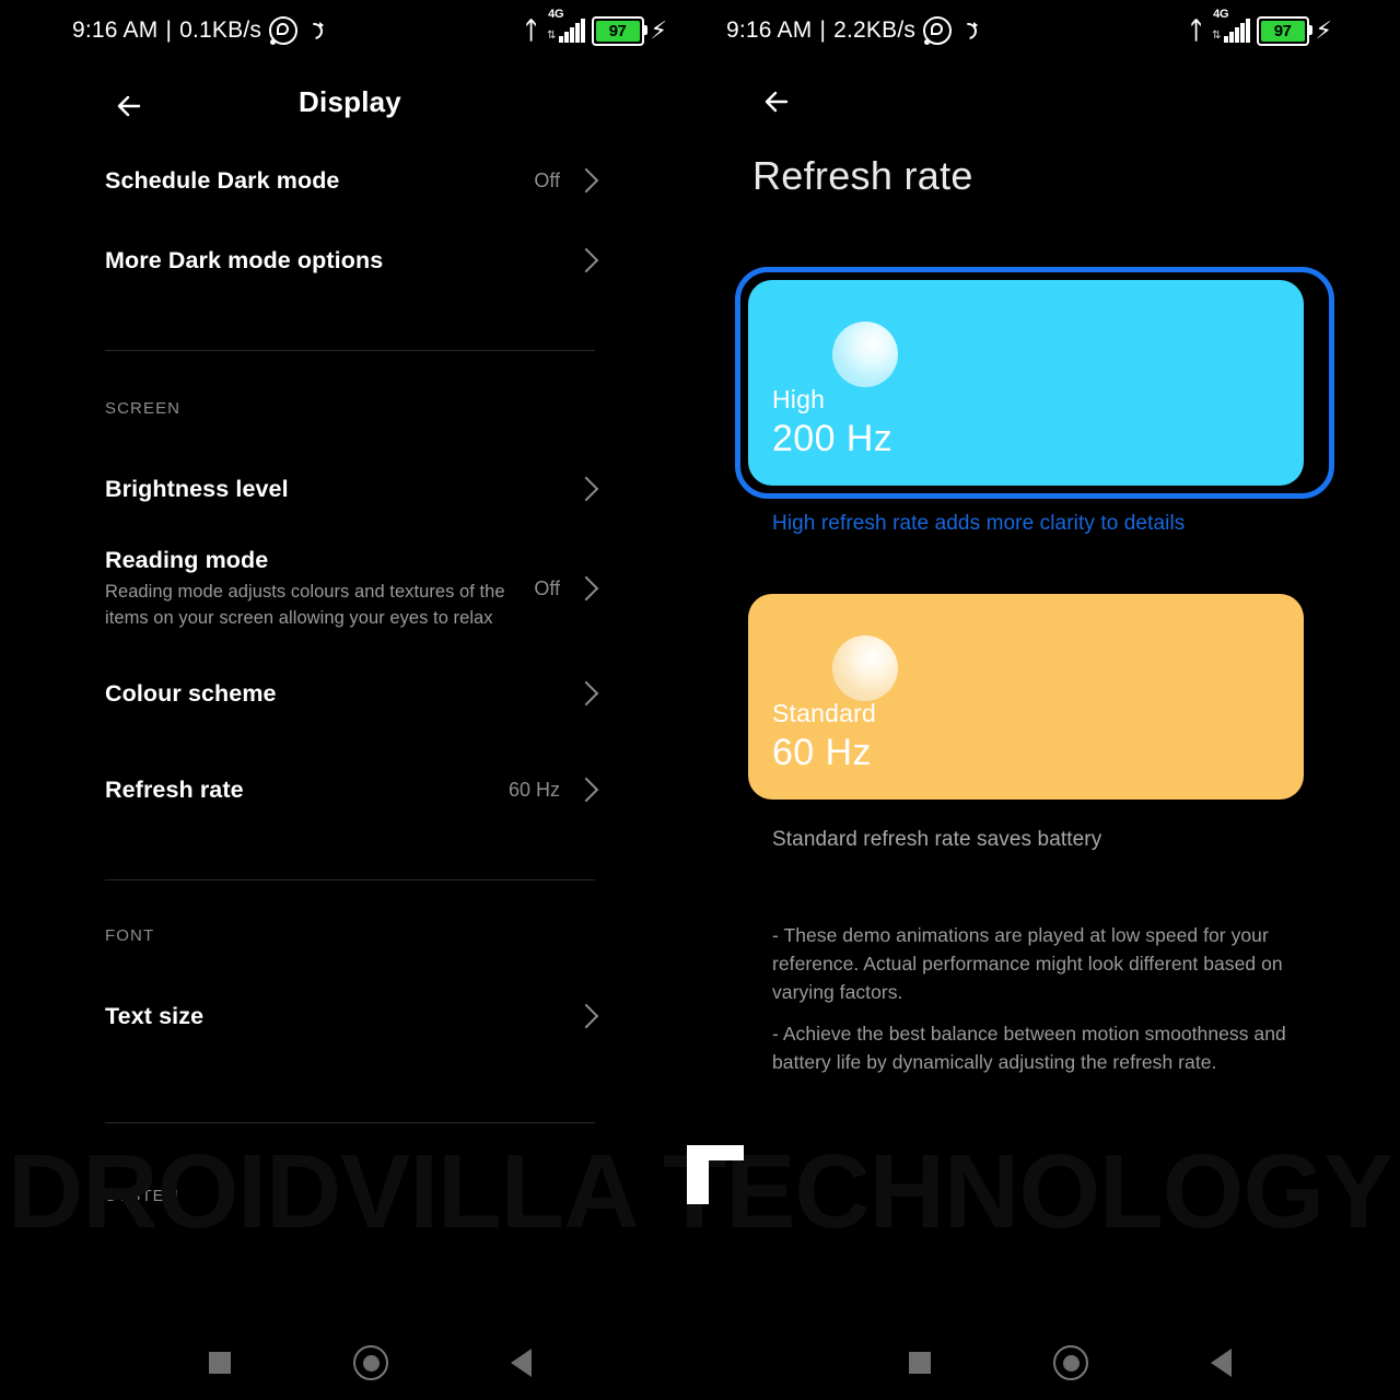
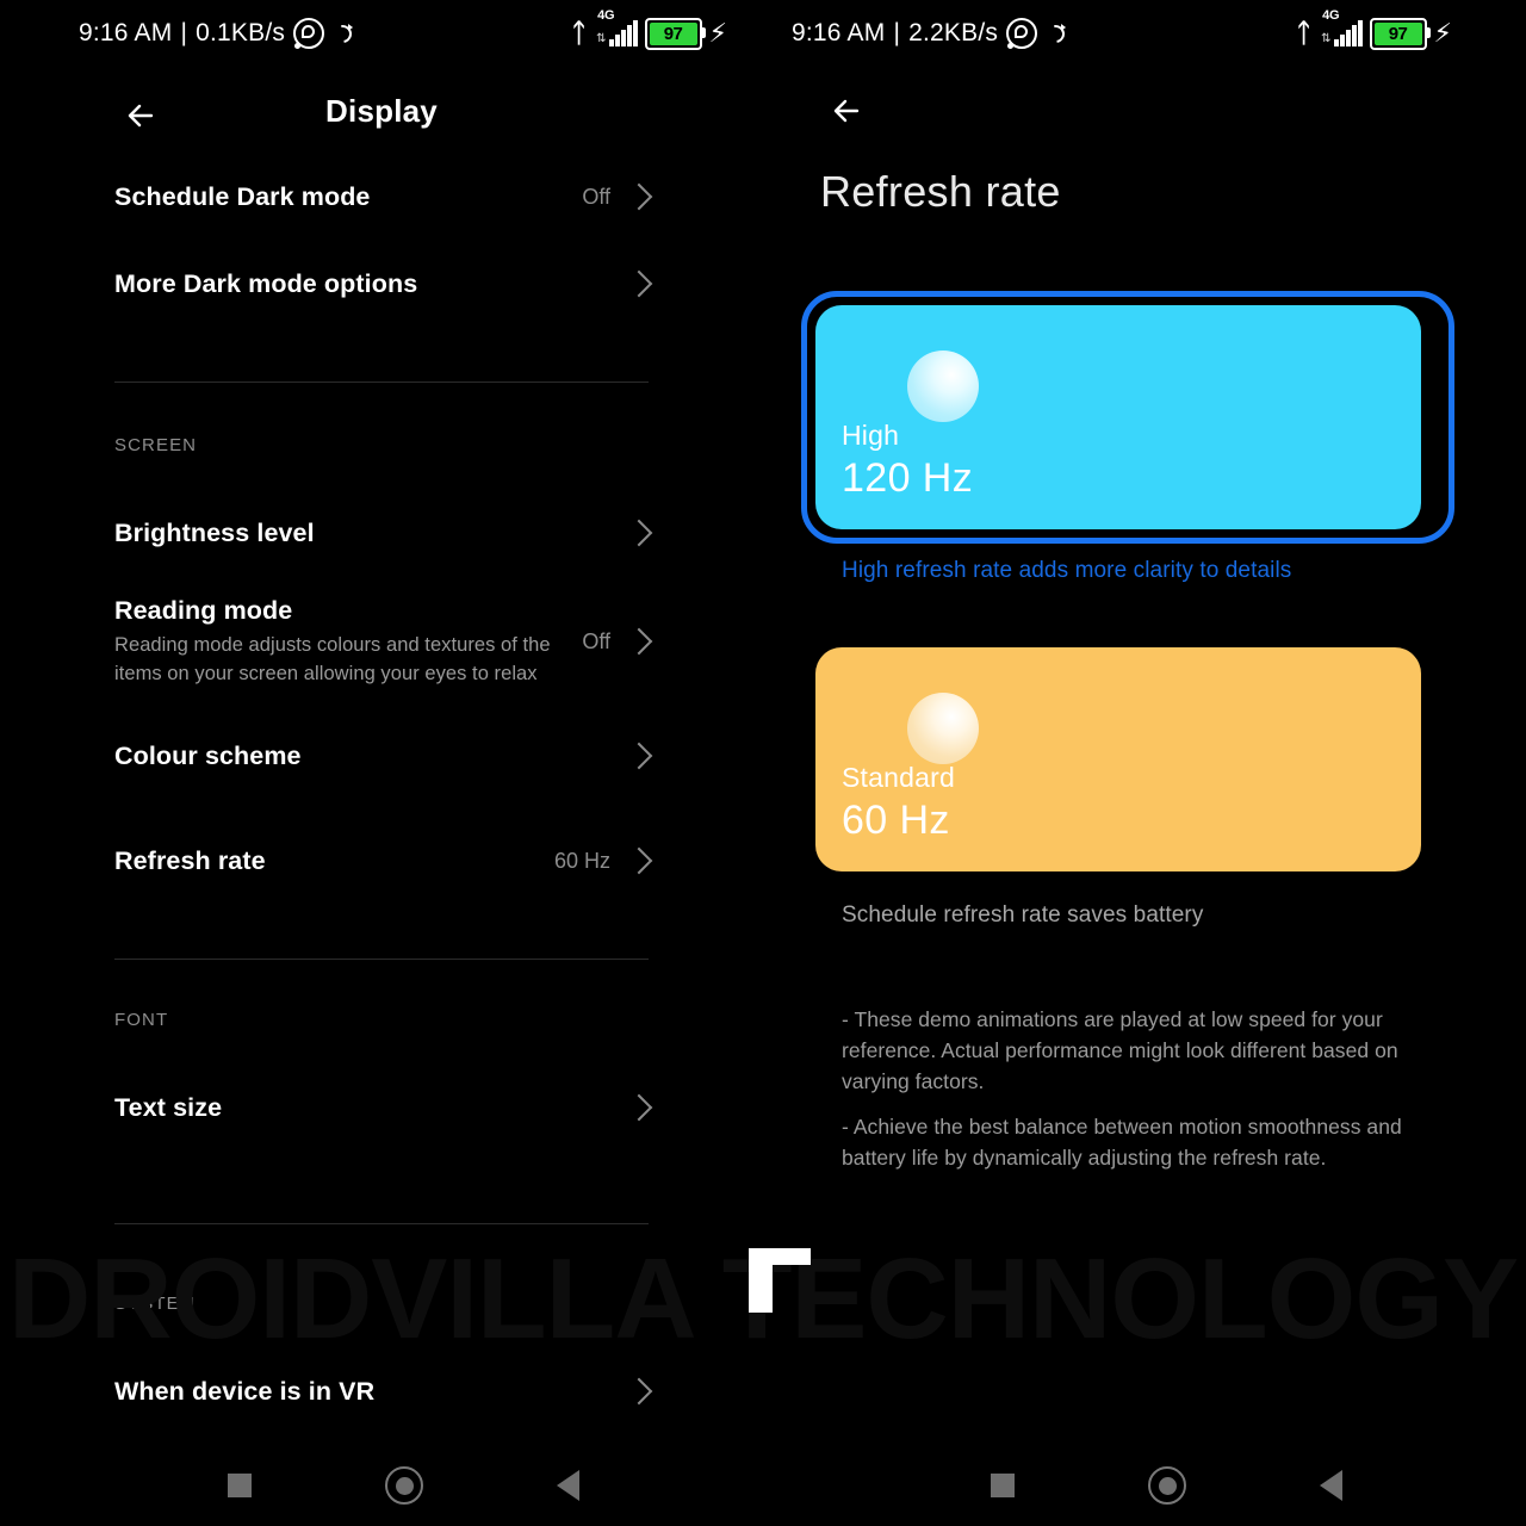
  9:16 AM
  |
  0.1KB/s
  ᛏ
  4G
  ⇅
  97
  ⚡
  Display
  Schedule Dark mode
  Off
  More Dark mode options
  SCREEN
  Brightness level
  Reading mode
  Reading mode adjusts colours and textures of the items on your screen allowing your eyes to relax
  Off
  Colour scheme
  Refresh rate
  60 Hz
  FONT
  Text size
  SYSTEM
+ When device is in VR
  9:16 AM
  |
  2.2KB/s
  ᛏ
  4G
  ⇅
  97
  ⚡
  Refresh rate
  High
- 200 Hz
+ 120 Hz
  High refresh rate adds more clarity to details
  Standard
  60 Hz
- Standard refresh rate saves battery
+ Schedule refresh rate saves battery
  - These demo animations are played at low speed for your reference. Actual performance might look different based on varying factors.
  - Achieve the best balance between motion smoothness and battery life by dynamically adjusting the refresh rate.
  DROIDVILLAECHNOLOGY
